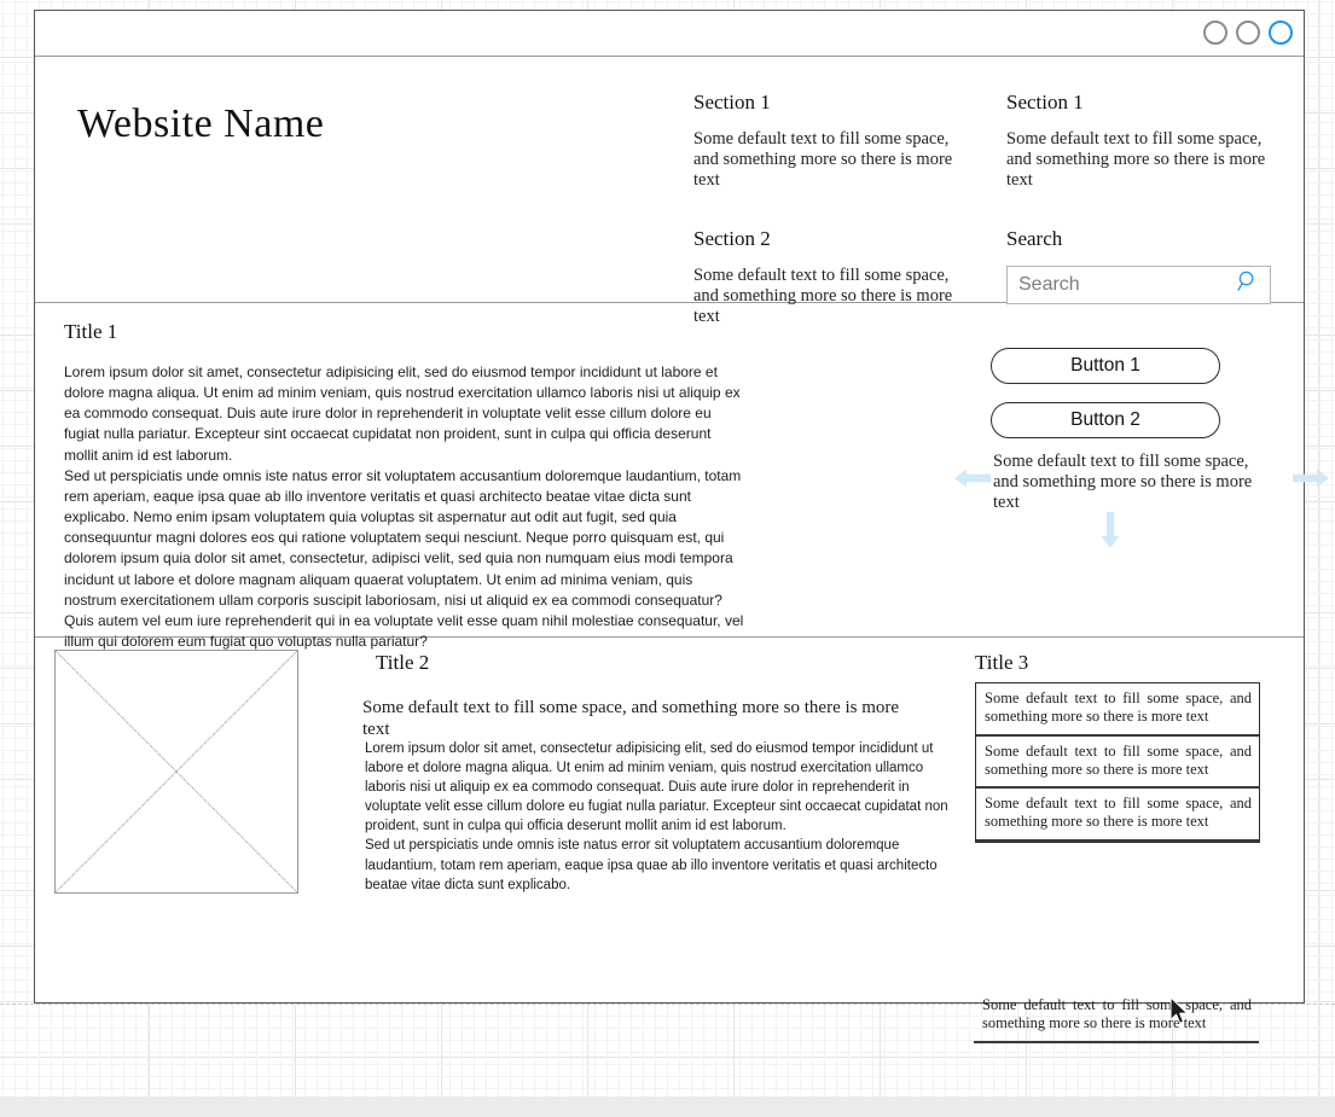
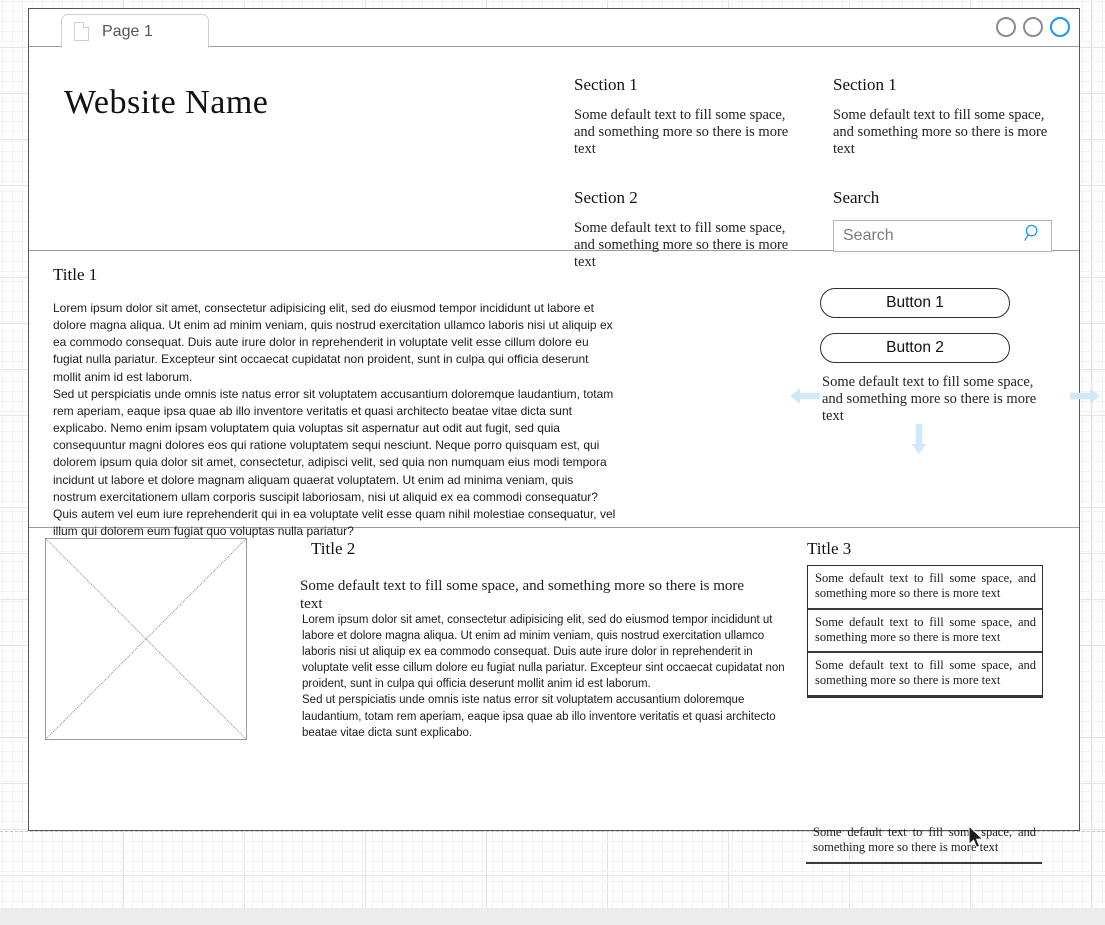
+ Page 1
  Website Name
  Section 1
  Some default text to fill some space, and something more so there is more text
  Section 2
  Some default text to fill some space, and something more so there is more text
  Section 1
  Some default text to fill some space, and something more so there is more text
  Search
  Search
  Title 1
  Lorem ipsum dolor sit amet, consectetur adipisicing elit, sed do eiusmod tempor incididunt ut labore et dolore magna aliqua. Ut enim ad minim veniam, quis nostrud exercitation ullamco laboris nisi ut aliquip ex ea commodo consequat. Duis aute irure dolor in reprehenderit in voluptate velit esse cillum dolore eu fugiat nulla pariatur. Excepteur sint occaecat cupidatat non proident, sunt in culpa qui officia deserunt mollit anim id est laborum.
  Sed ut perspiciatis unde omnis iste natus error sit voluptatem accusantium doloremque laudantium, totam rem aperiam, eaque ipsa quae ab illo inventore veritatis et quasi architecto beatae vitae dicta sunt explicabo. Nemo enim ipsam voluptatem quia voluptas sit aspernatur aut odit aut fugit, sed quia consequuntur magni dolores eos qui ratione voluptatem sequi nesciunt. Neque porro quisquam est, qui dolorem ipsum quia dolor sit amet, consectetur, adipisci velit, sed quia non numquam eius modi tempora incidunt ut labore et dolore magnam aliquam quaerat voluptatem. Ut enim ad minima veniam, quis nostrum exercitationem ullam corporis suscipit laboriosam, nisi ut aliquid ex ea commodi consequatur? Quis autem vel eum iure reprehenderit qui in ea voluptate velit esse quam nihil molestiae consequatur, vel illum qui dolorem eum fugiat quo voluptas nulla pariatur?
  Button 1
  Button 2
  Some default text to fill some space, and something more so there is more text
  Title 2
  Some default text to fill some space, and something more so there is more text
  Lorem ipsum dolor sit amet, consectetur adipisicing elit, sed do eiusmod tempor incididunt ut labore et dolore magna aliqua. Ut enim ad minim veniam, quis nostrud exercitation ullamco laboris nisi ut aliquip ex ea commodo consequat. Duis aute irure dolor in reprehenderit in voluptate velit esse cillum dolore eu fugiat nulla pariatur. Excepteur sint occaecat cupidatat non proident, sunt in culpa qui officia deserunt mollit anim id est laborum.
  Sed ut perspiciatis unde omnis iste natus error sit voluptatem accusantium doloremque laudantium, totam rem aperiam, eaque ipsa quae ab illo inventore veritatis et quasi architecto beatae vitae dicta sunt explicabo.
  Title 3
  Some default text to fill some space, and something more so there is more text
  Some default text to fill some space, and something more so there is more text
  Some default text to fill some space, and something more so there is more text
  Some default text to fill som space, and something more so there is more text
